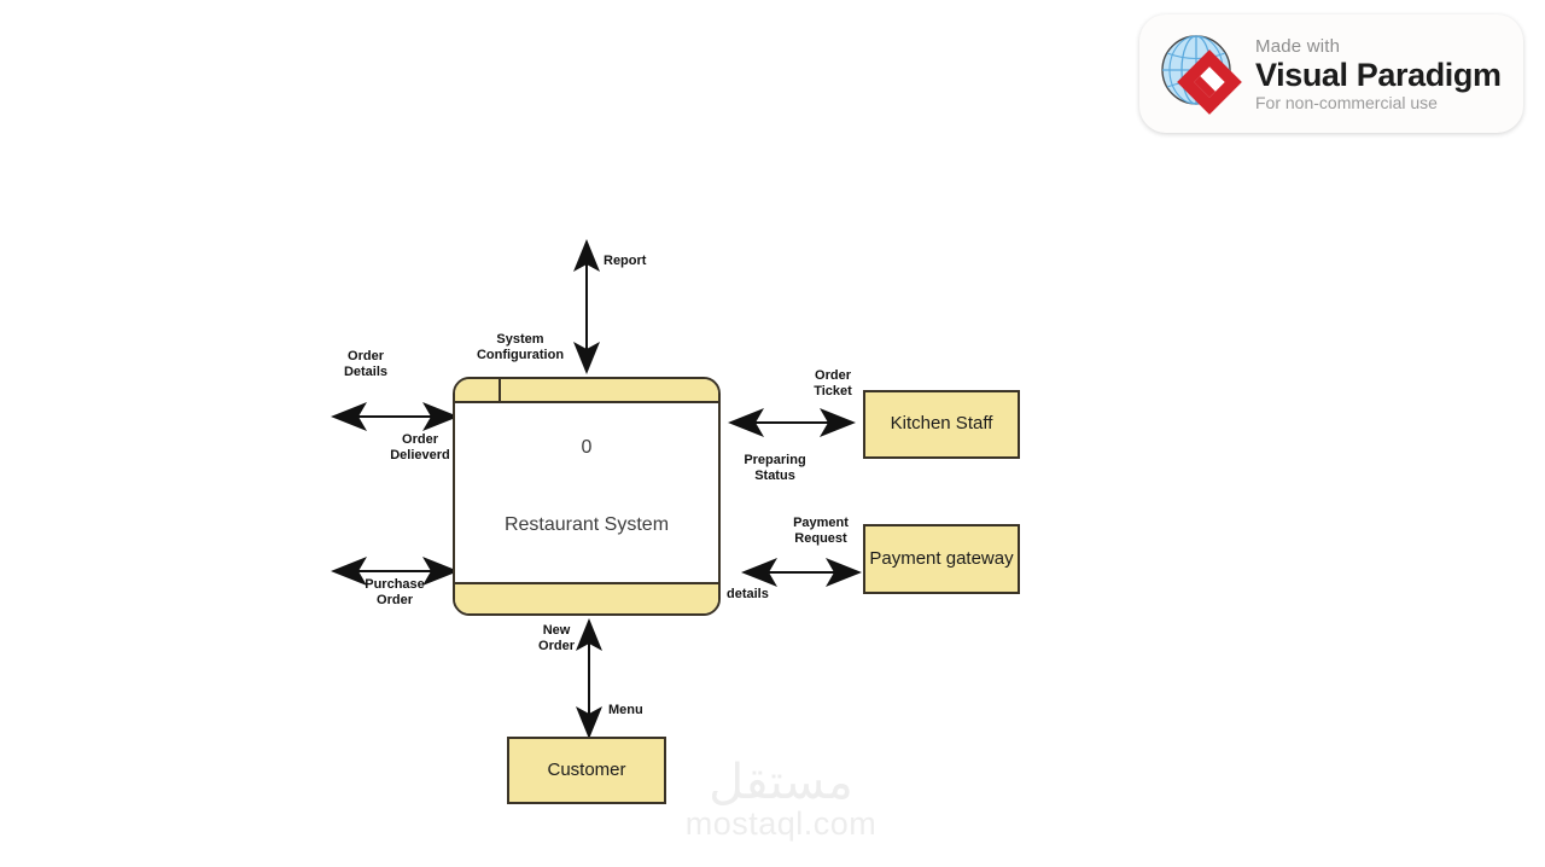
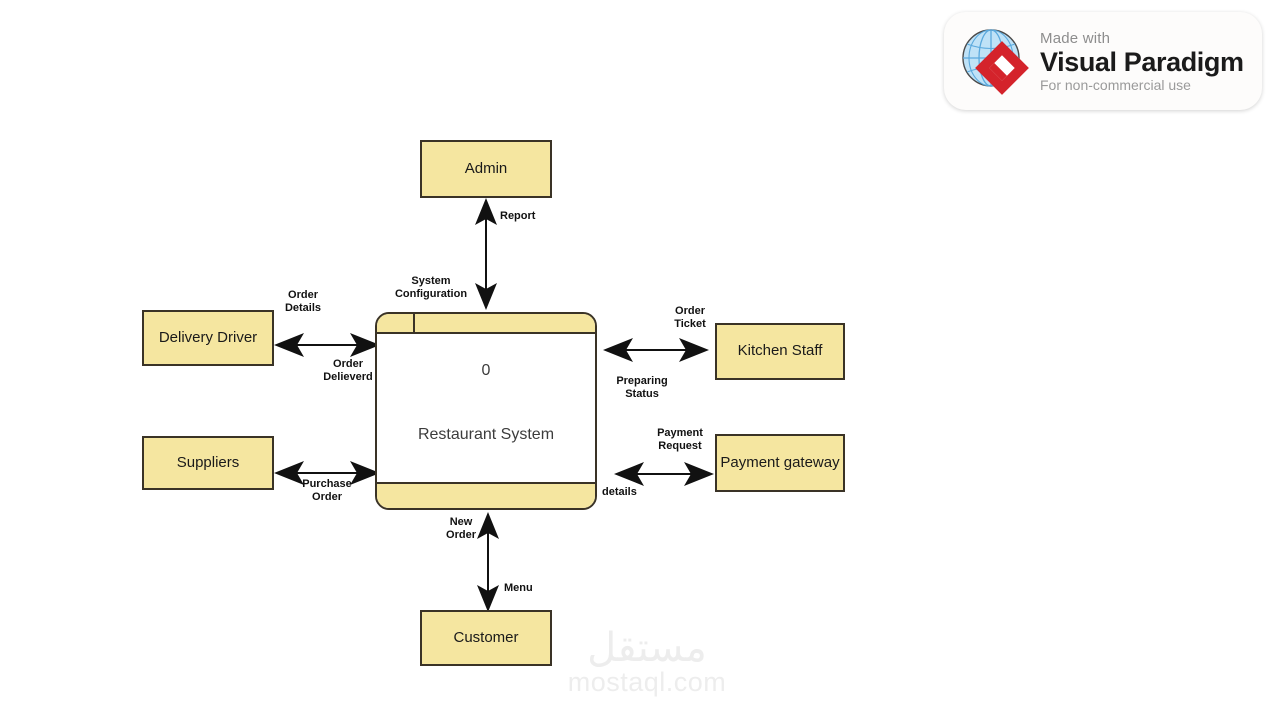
  Report
  System
  Configuration
  Order
  Details
  Order
  Delieverd
  Purchase
  Order
  Order
  Ticket
  Preparing
  Status
  Payment
  Request
  details
  New
  Order
  Menu
  0
  Restaurant System
+ Admin
+ Delivery Driver
+ Suppliers
  Kitchen Staff
  Payment gateway
  Customer
  Made with
  Visual Paradigm
  For non-commercial use
